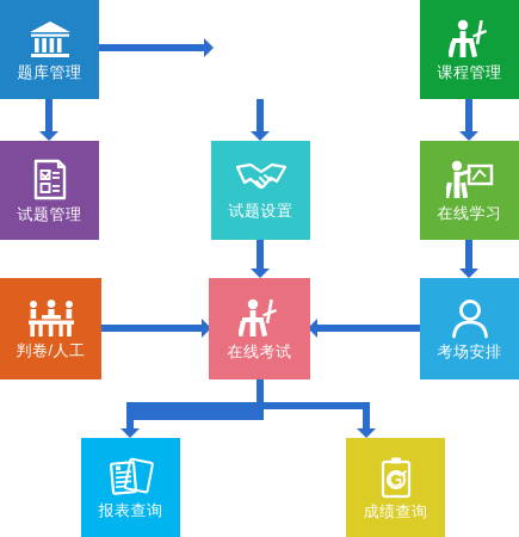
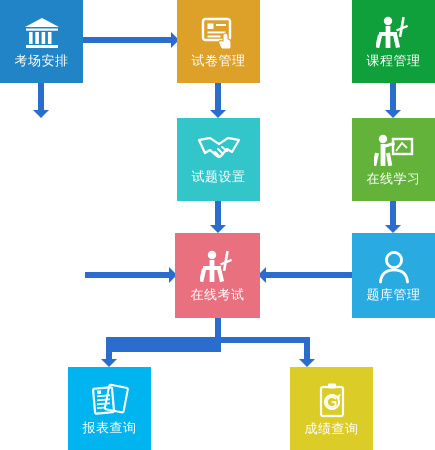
- 题库管理
+ 考场安排
+ 试卷管理
  课程管理
- 试题管理
  试题设置
  在线学习
- 判卷/人工
  在线考试
- 考场安排
+ 题库管理
  报表查询
  成绩查询
